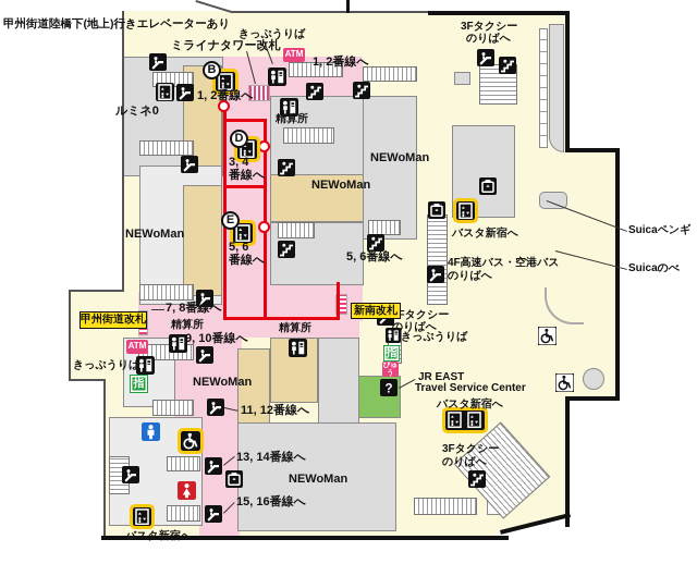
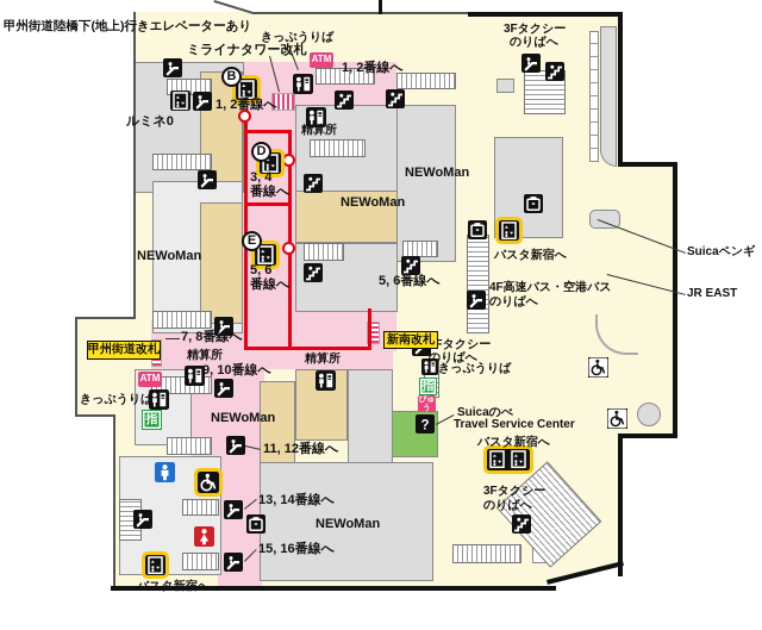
  B
  D
  E
  ?
  甲州街道改札
  新南改札
  ATM
  ATM
  指
  指
  甲州街道陸橋下(地上)行きエレベーターあり
  きっぷうりば
  ミライナタワー改札
  3Fタクシー
  のりばへ
  1, 2番線へ
  1, 2番線へ
  ルミネ0
  3, 4
  番線へ
  NEWoMan
  5, 6
  番線へ
  NEWoMan
  NEWoMan
  精算所
  7, 8番線へ
  精算所
  9, 10番線へ
  きっぷうりば
  NEWoMan
  11, 12番線へ
  13, 14番線へ
  15, 16番線へ
  NEWoMan
  バスタ新宿へ
  精算所
  5, 6番線へ
  バスタ新宿へ
  4F高速バス・空港バス
  のりばへ
  Fタクシー
  のりばへ
  きっぷうりば
- JR EAST
+ Suicaのべ
  Travel Service Center
  バスタ新宿へ
  3Fタクシー
  のりばへ
  Suicaペンギ
- Suicaのべ
+ JR EAST
